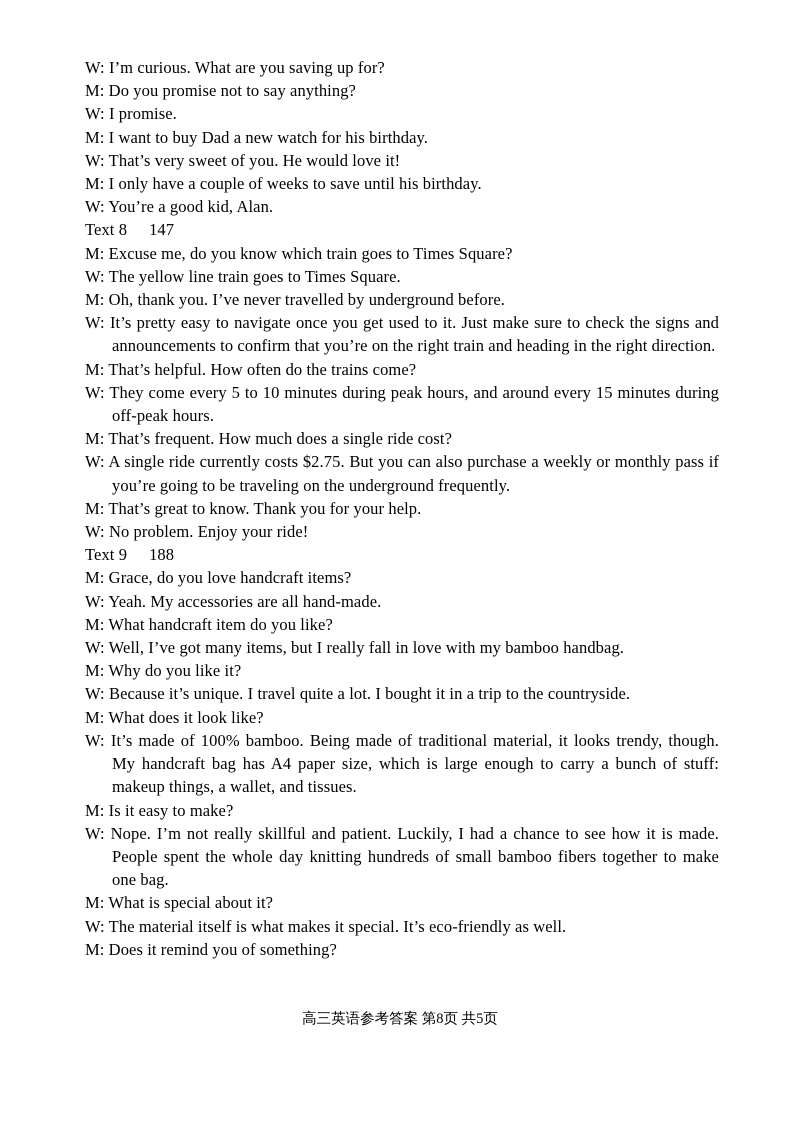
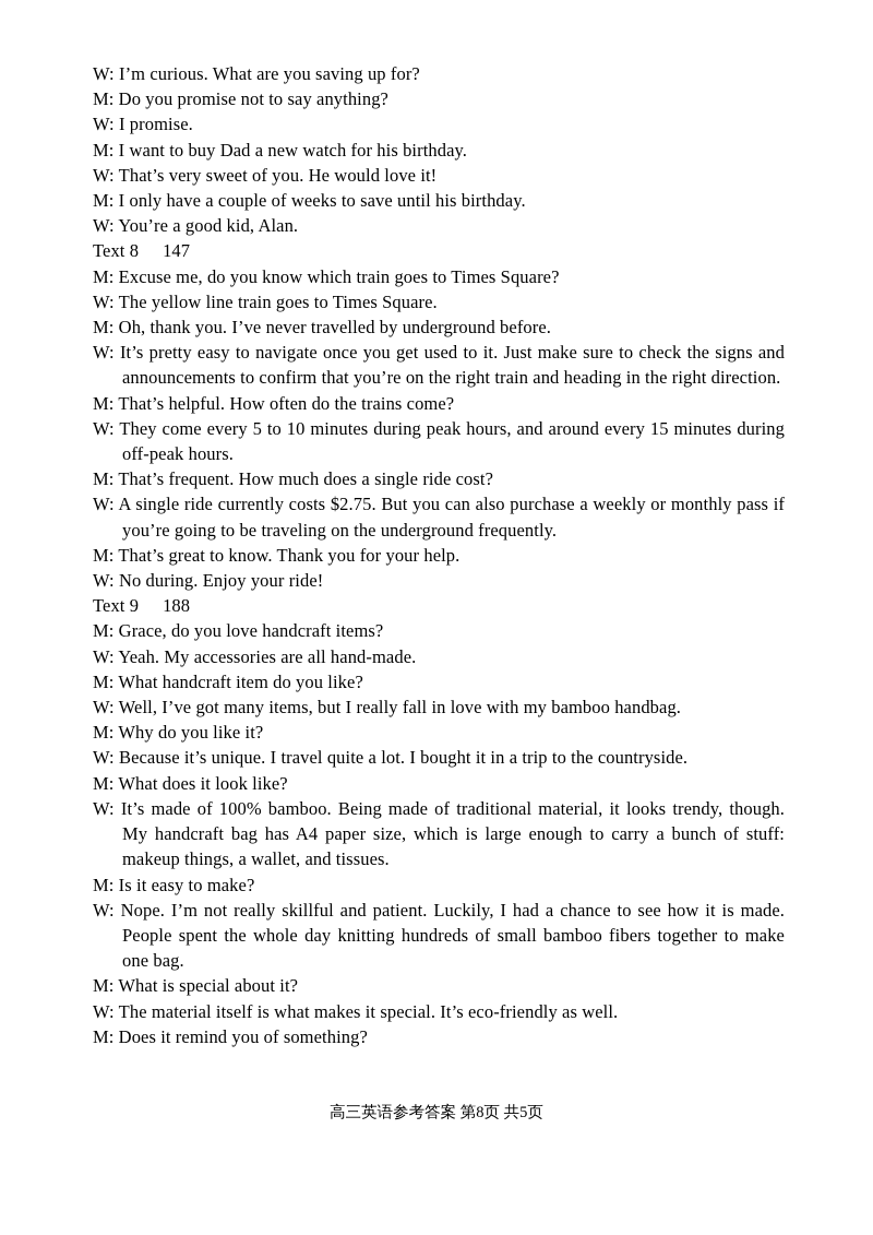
  W: I’m curious. What are you saving up for?
  M: Do you promise not to say anything?
  W: I promise.
  M: I want to buy Dad a new watch for his birthday.
  W: That’s very sweet of you. He would love it!
  M: I only have a couple of weeks to save until his birthday.
  W: You’re a good kid, Alan.
  Text 8 147
  M: Excuse me, do you know which train goes to Times Square?
  W: The yellow line train goes to Times Square.
  M: Oh, thank you. I’ve never travelled by underground before.
  W: It’s pretty easy to navigate once you get used to it. Just make sure to check the signs and announcements to confirm that you’re on the right train and heading in the right direction.
  M: That’s helpful. How often do the trains come?
  W: They come every 5 to 10 minutes during peak hours, and around every 15 minutes during off-peak hours.
  M: That’s frequent. How much does a single ride cost?
  W: A single ride currently costs $2.75. But you can also purchase a weekly or monthly pass if you’re going to be traveling on the underground frequently.
  M: That’s great to know. Thank you for your help.
- W: No problem. Enjoy your ride!
+ W: No during. Enjoy your ride!
  Text 9 188
  M: Grace, do you love handcraft items?
  W: Yeah. My accessories are all hand-made.
  M: What handcraft item do you like?
  W: Well, I’ve got many items, but I really fall in love with my bamboo handbag.
  M: Why do you like it?
  W: Because it’s unique. I travel quite a lot. I bought it in a trip to the countryside.
  M: What does it look like?
  W: It’s made of 100% bamboo. Being made of traditional material, it looks trendy, though. My handcraft bag has A4 paper size, which is large enough to carry a bunch of stuff: makeup things, a wallet, and tissues.
  M: Is it easy to make?
  W: Nope. I’m not really skillful and patient. Luckily, I had a chance to see how it is made. People spent the whole day knitting hundreds of small bamboo fibers together to make one bag.
  M: What is special about it?
  W: The material itself is what makes it special. It’s eco-friendly as well.
  M: Does it remind you of something?
  高三英语参考答案 第8页 共5页
